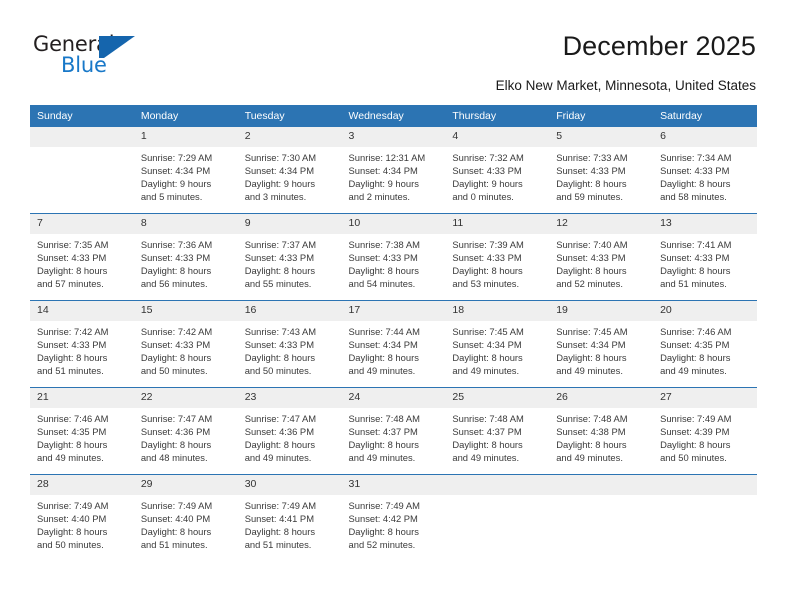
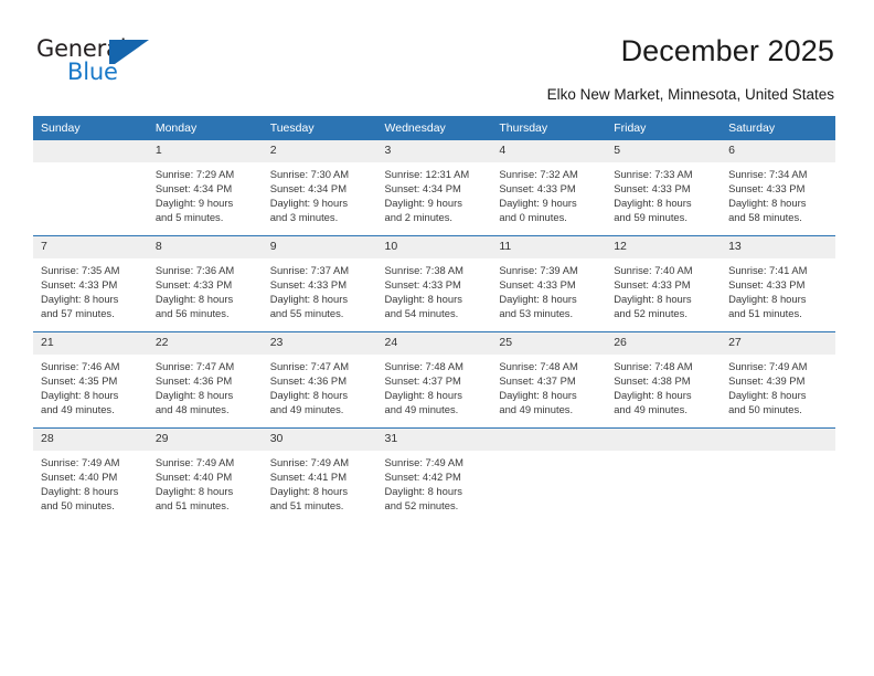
  Generl
  Blue
  December 2025
  Elko New Market, Minnesota, United States
  Sunday	Monday	Tuesday	Wednesday	Thursday	Friday	Saturday
  	1Sunrise: 7:29 AMSunset: 4:34 PMDaylight: 9 hoursand 5 minutes.	2Sunrise: 7:30 AMSunset: 4:34 PMDaylight: 9 hoursand 3 minutes.	3Sunrise: 12:31 AMSunset: 4:34 PMDaylight: 9 hoursand 2 minutes.	4Sunrise: 7:32 AMSunset: 4:33 PMDaylight: 9 hoursand 0 minutes.	5Sunrise: 7:33 AMSunset: 4:33 PMDaylight: 8 hoursand 59 minutes.	6Sunrise: 7:34 AMSunset: 4:33 PMDaylight: 8 hoursand 58 minutes.
  7Sunrise: 7:35 AMSunset: 4:33 PMDaylight: 8 hoursand 57 minutes.	8Sunrise: 7:36 AMSunset: 4:33 PMDaylight: 8 hoursand 56 minutes.	9Sunrise: 7:37 AMSunset: 4:33 PMDaylight: 8 hoursand 55 minutes.	10Sunrise: 7:38 AMSunset: 4:33 PMDaylight: 8 hoursand 54 minutes.	11Sunrise: 7:39 AMSunset: 4:33 PMDaylight: 8 hoursand 53 minutes.	12Sunrise: 7:40 AMSunset: 4:33 PMDaylight: 8 hoursand 52 minutes.	13Sunrise: 7:41 AMSunset: 4:33 PMDaylight: 8 hoursand 51 minutes.
- 14Sunrise: 7:42 AMSunset: 4:33 PMDaylight: 8 hoursand 51 minutes.	15Sunrise: 7:42 AMSunset: 4:33 PMDaylight: 8 hoursand 50 minutes.	16Sunrise: 7:43 AMSunset: 4:33 PMDaylight: 8 hoursand 50 minutes.	17Sunrise: 7:44 AMSunset: 4:34 PMDaylight: 8 hoursand 49 minutes.	18Sunrise: 7:45 AMSunset: 4:34 PMDaylight: 8 hoursand 49 minutes.	19Sunrise: 7:45 AMSunset: 4:34 PMDaylight: 8 hoursand 49 minutes.	20Sunrise: 7:46 AMSunset: 4:35 PMDaylight: 8 hoursand 49 minutes.
  21Sunrise: 7:46 AMSunset: 4:35 PMDaylight: 8 hoursand 49 minutes.	22Sunrise: 7:47 AMSunset: 4:36 PMDaylight: 8 hoursand 48 minutes.	23Sunrise: 7:47 AMSunset: 4:36 PMDaylight: 8 hoursand 49 minutes.	24Sunrise: 7:48 AMSunset: 4:37 PMDaylight: 8 hoursand 49 minutes.	25Sunrise: 7:48 AMSunset: 4:37 PMDaylight: 8 hoursand 49 minutes.	26Sunrise: 7:48 AMSunset: 4:38 PMDaylight: 8 hoursand 49 minutes.	27Sunrise: 7:49 AMSunset: 4:39 PMDaylight: 8 hoursand 50 minutes.
  28Sunrise: 7:49 AMSunset: 4:40 PMDaylight: 8 hoursand 50 minutes.	29Sunrise: 7:49 AMSunset: 4:40 PMDaylight: 8 hoursand 51 minutes.	30Sunrise: 7:49 AMSunset: 4:41 PMDaylight: 8 hoursand 51 minutes.	31Sunrise: 7:49 AMSunset: 4:42 PMDaylight: 8 hoursand 52 minutes.
